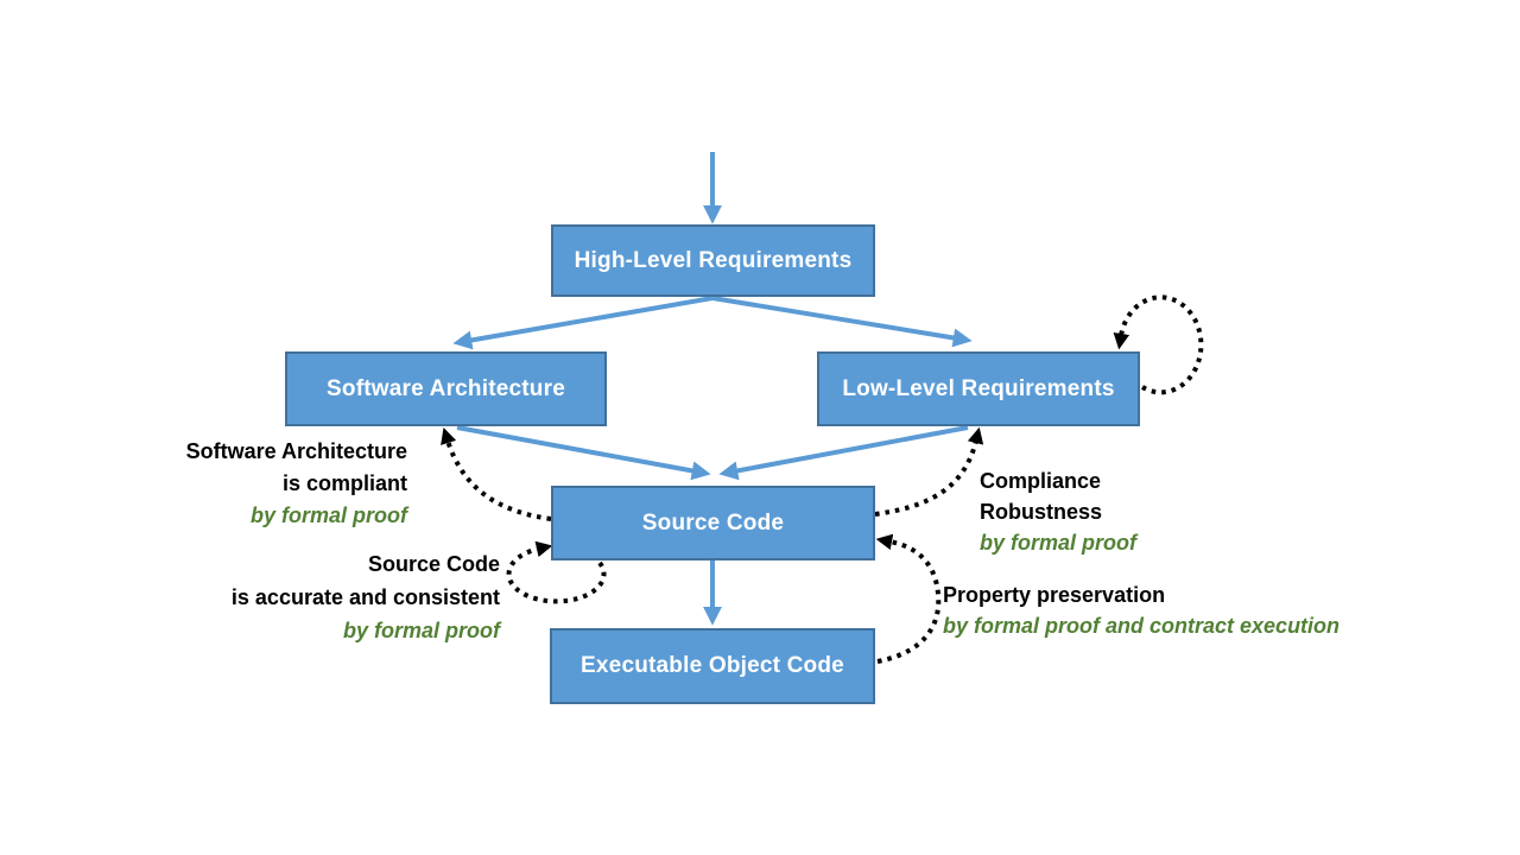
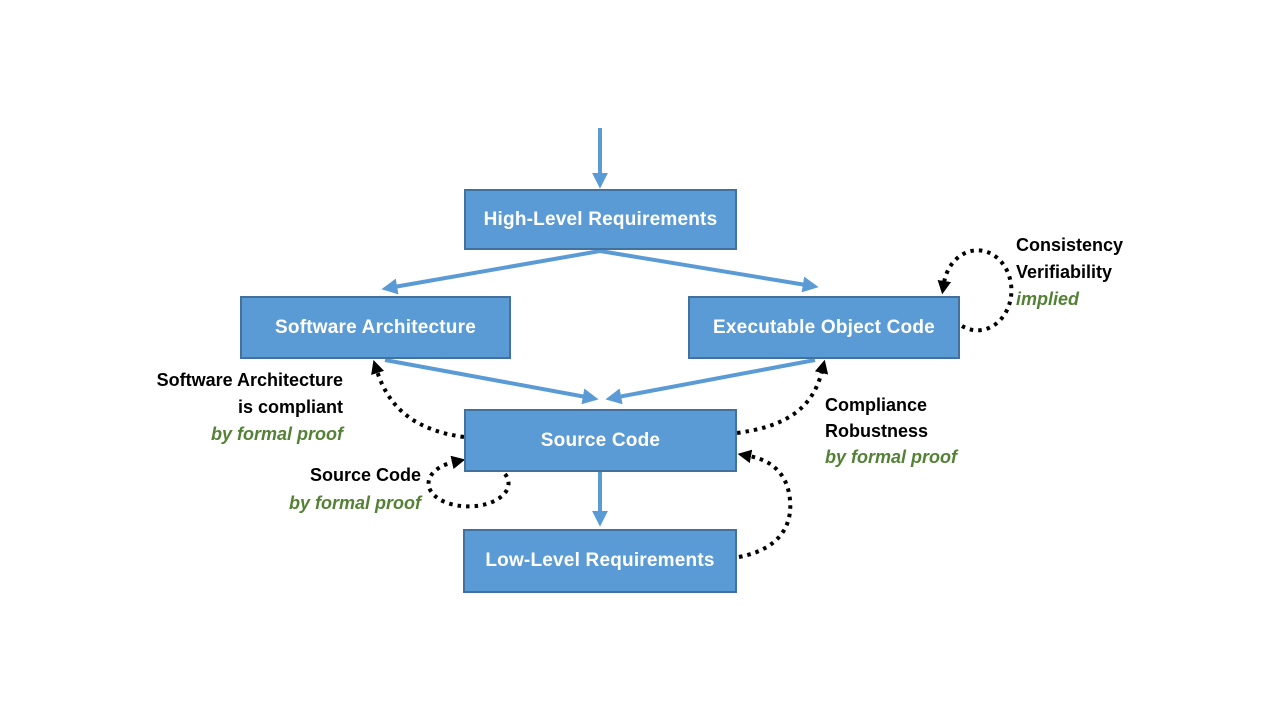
  High-Level Requirements
  Software Architecture
- Low-Level Requirements
+ Executable Object Code
  Source Code
- Executable Object Code
+ Low-Level Requirements
+ Consistency
+ Verifiability
+ implied
  Software Architecture
  is compliant
  by formal proof
  Source Code
- is accurate and consistent
  by formal proof
  Compliance
  Robustness
  by formal proof
- Property preservation
- by formal proof and contract execution
